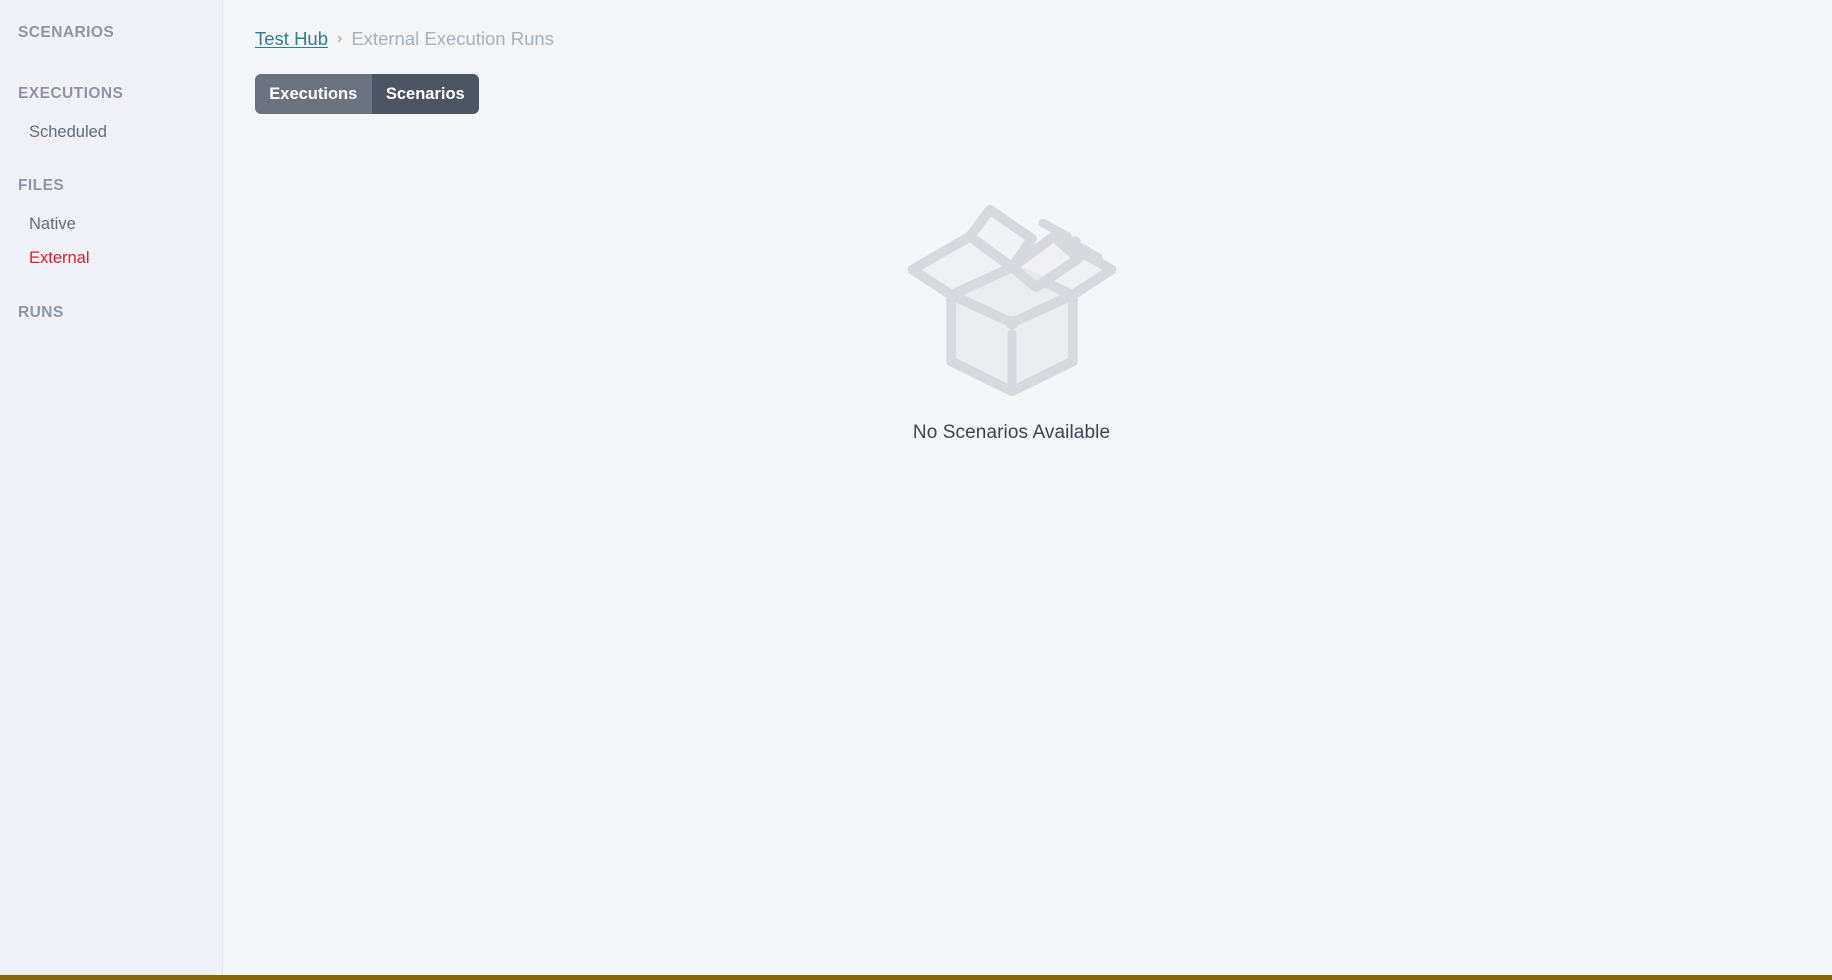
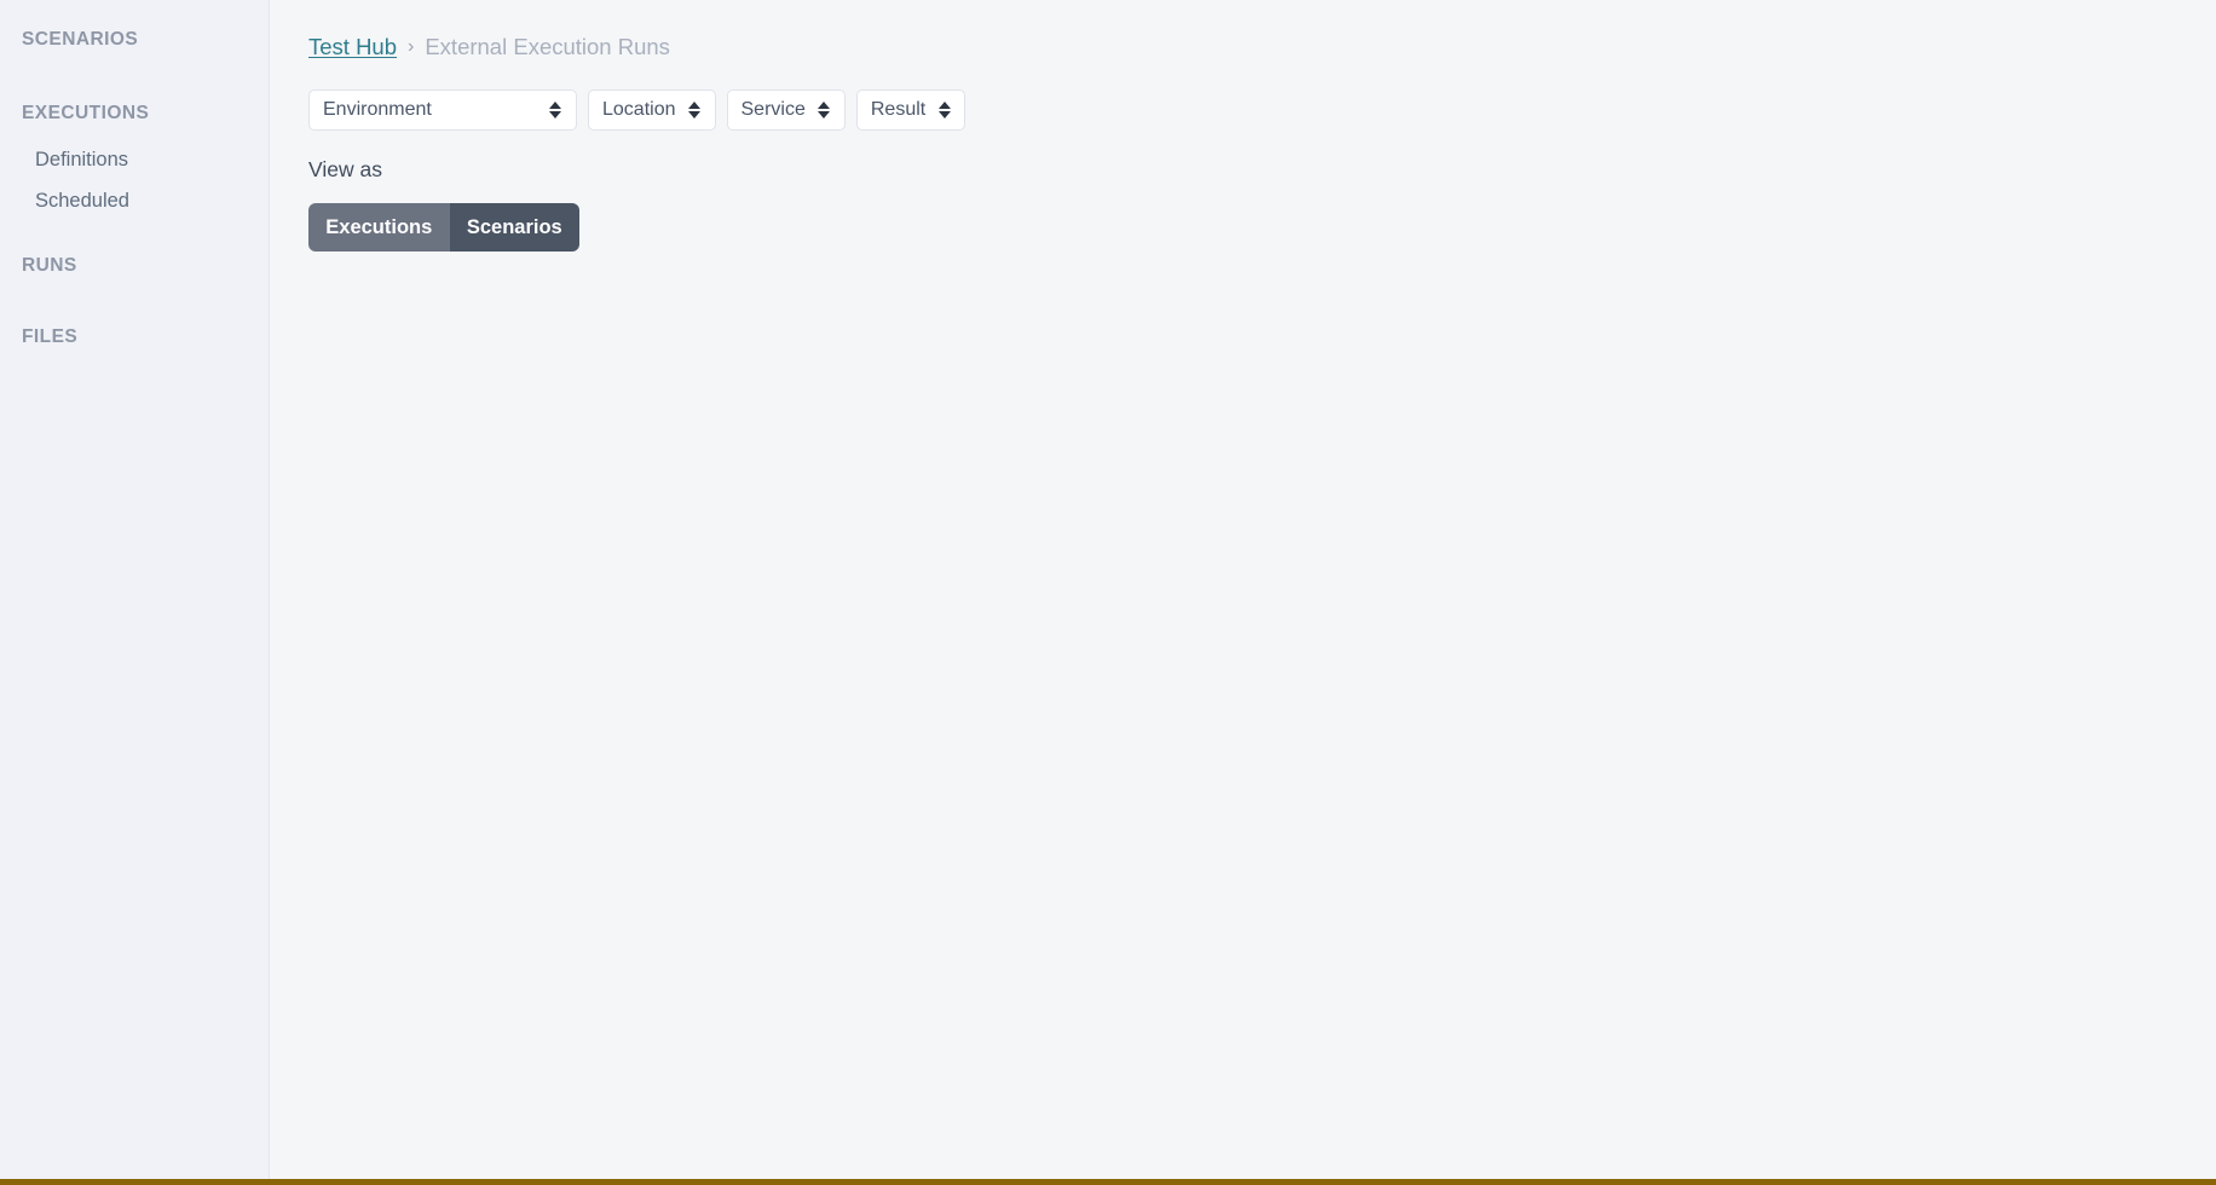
  SCENARIOS
  EXECUTIONS
+ Definitions
  Scheduled
- FILES
+ RUNS
- Native
- External
- RUNS
+ FILES
  Test Hub
  ›
  External Execution Runs
+ Environment
+ Location
+ Service
+ Result
+ View as
  Executions
  Scenarios
- No Scenarios Available
